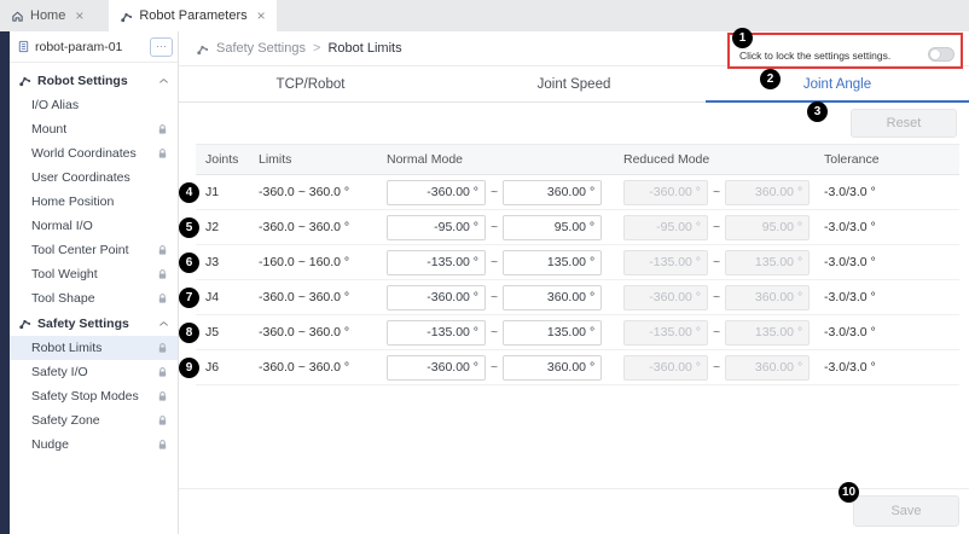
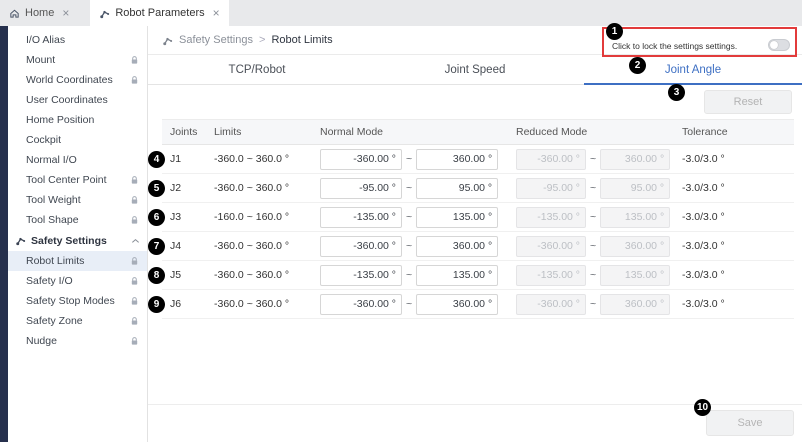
  Home
  ×
  Robot Parameters
  ×
- robot-param-01
- ···
- Robot Settings
  I/O Alias
  Mount
  World Coordinates
  User Coordinates
  Home Position
+ Cockpit
  Normal I/O
  Tool Center Point
  Tool Weight
  Tool Shape
  Safety Settings
  Robot Limits
  Safety I/O
  Safety Stop Modes
  Safety Zone
  Nudge
  Safety Settings
  >
  Robot Limits
  TCP/Robot
  Joint Speed
  Joint Angle
  Reset
  Joints
  Limits
  Normal Mode
  Reduced Mode
  Tolerance
  J1
  -360.0 ~ 360.0 °
  -360.00 °
  ~
  360.00 °
  -360.00 °
  ~
  360.00 °
  -3.0/3.0 °
  J2
  -360.0 ~ 360.0 °
  -95.00 °
  ~
  95.00 °
  -95.00 °
  ~
  95.00 °
  -3.0/3.0 °
  J3
  -160.0 ~ 160.0 °
  -135.00 °
  ~
  135.00 °
  -135.00 °
  ~
  135.00 °
  -3.0/3.0 °
  J4
  -360.0 ~ 360.0 °
  -360.00 °
  ~
  360.00 °
  -360.00 °
  ~
  360.00 °
  -3.0/3.0 °
  J5
  -360.0 ~ 360.0 °
  -135.00 °
  ~
  135.00 °
  -135.00 °
  ~
  135.00 °
  -3.0/3.0 °
  J6
  -360.0 ~ 360.0 °
  -360.00 °
  ~
  360.00 °
  -360.00 °
  ~
  360.00 °
  -3.0/3.0 °
  Save
  Click to lock the settings settings.
  1
  2
  3
  4
  5
  6
  7
  8
  9
  10
